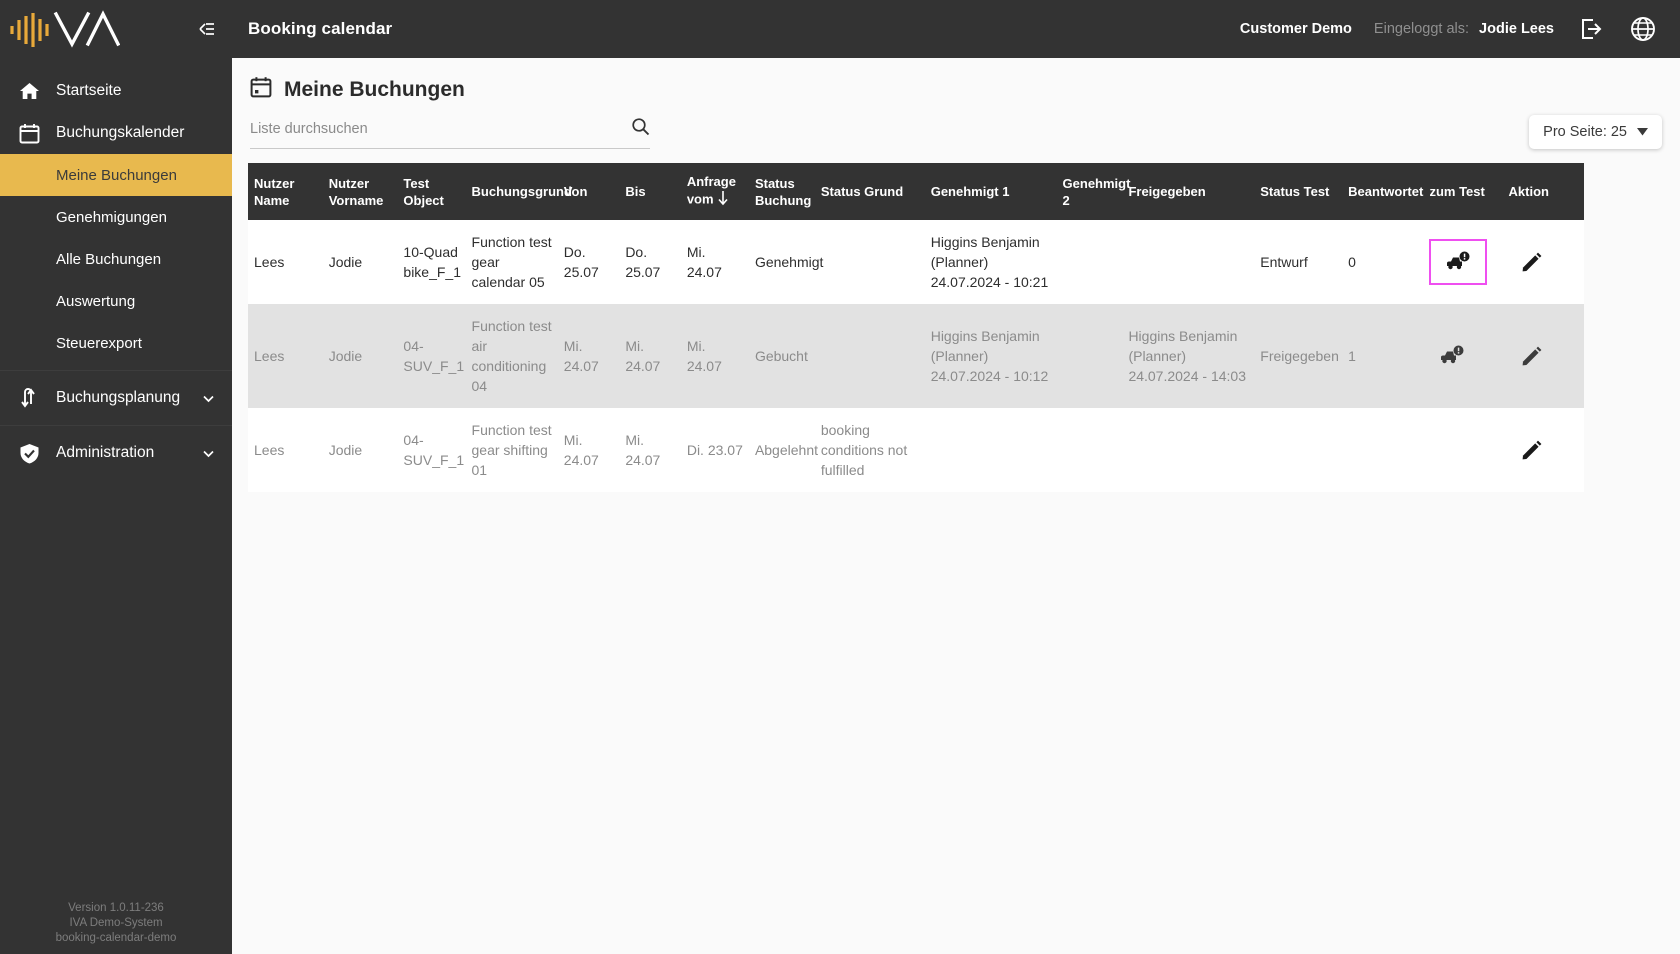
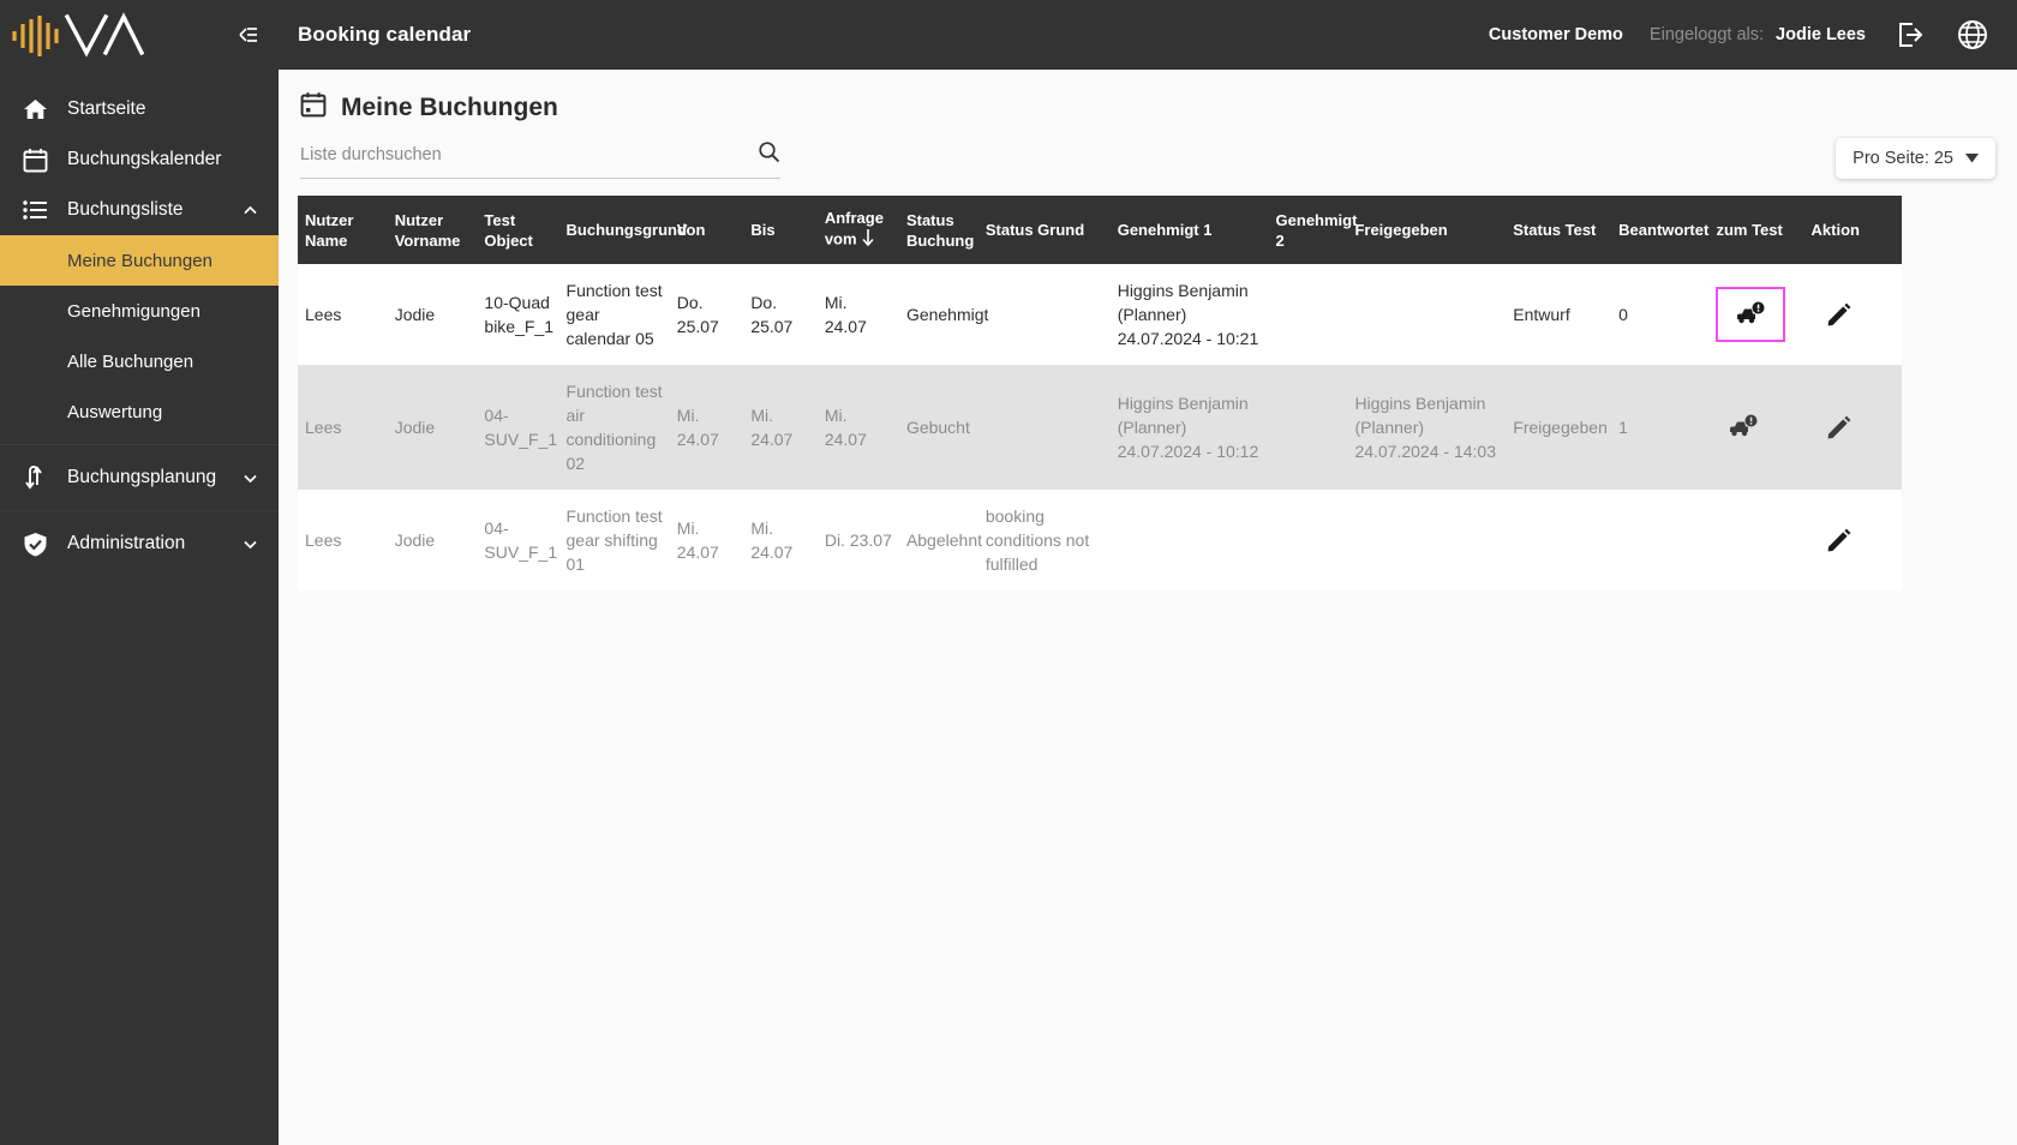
  Startseite
  Buchungskalender
+ Buchungsliste
  Meine Buchungen
  Genehmigungen
  Alle Buchungen
  Auswertung
- Steuerexport
  Buchungsplanung
  Administration
- Version 1.0.11-236
- IVA Demo-System
- booking-calendar-demo
  Booking calendar
  Customer Demo
  Eingeloggt als:
  Jodie Lees
  Meine Buchungen
  Liste durchsuchen
  Pro Seite: 25
  Nutzer Name	Nutzer Vorname	Test Object	Buchungsgrun	Von	Bis	Anfrage vom	Status Buchung	Status Grund	Genehmigt 1	Genehmig 2	Freigegeben	Status Test	Beantwortet	zum Test	Aktion
  Lees	Jodie	10-Quad bike_F_1	Function test gear calendar 05	Do. 25.07	Do. 25.07	Mi. 24.07	Genehmigt		Higgins Benjamin (Planner) 24.07.2024 - 10:21			Entwurf	0
- Lees	Jodie	04-SUV_F_1	Function test air conditioning 04	Mi. 24.07	Mi. 24.07	Mi. 24.07	Gebucht		Higgins Benjamin (Planner) 24.07.2024 - 10:12		Higgins Benjamin (Planner) 24.07.2024 - 14:03	Freigegeben	1
+ Lees	Jodie	04-SUV_F_1	Function test air conditioning 02	Mi. 24.07	Mi. 24.07	Mi. 24.07	Gebucht		Higgins Benjamin (Planner) 24.07.2024 - 10:12		Higgins Benjamin (Planner) 24.07.2024 - 14:03	Freigegeben	1
  Lees	Jodie	04-SUV_F_1	Function test gear shifting 01	Mi. 24.07	Mi. 24.07	Di. 23.07	Abgelehnt	booking conditions not fulfilled
